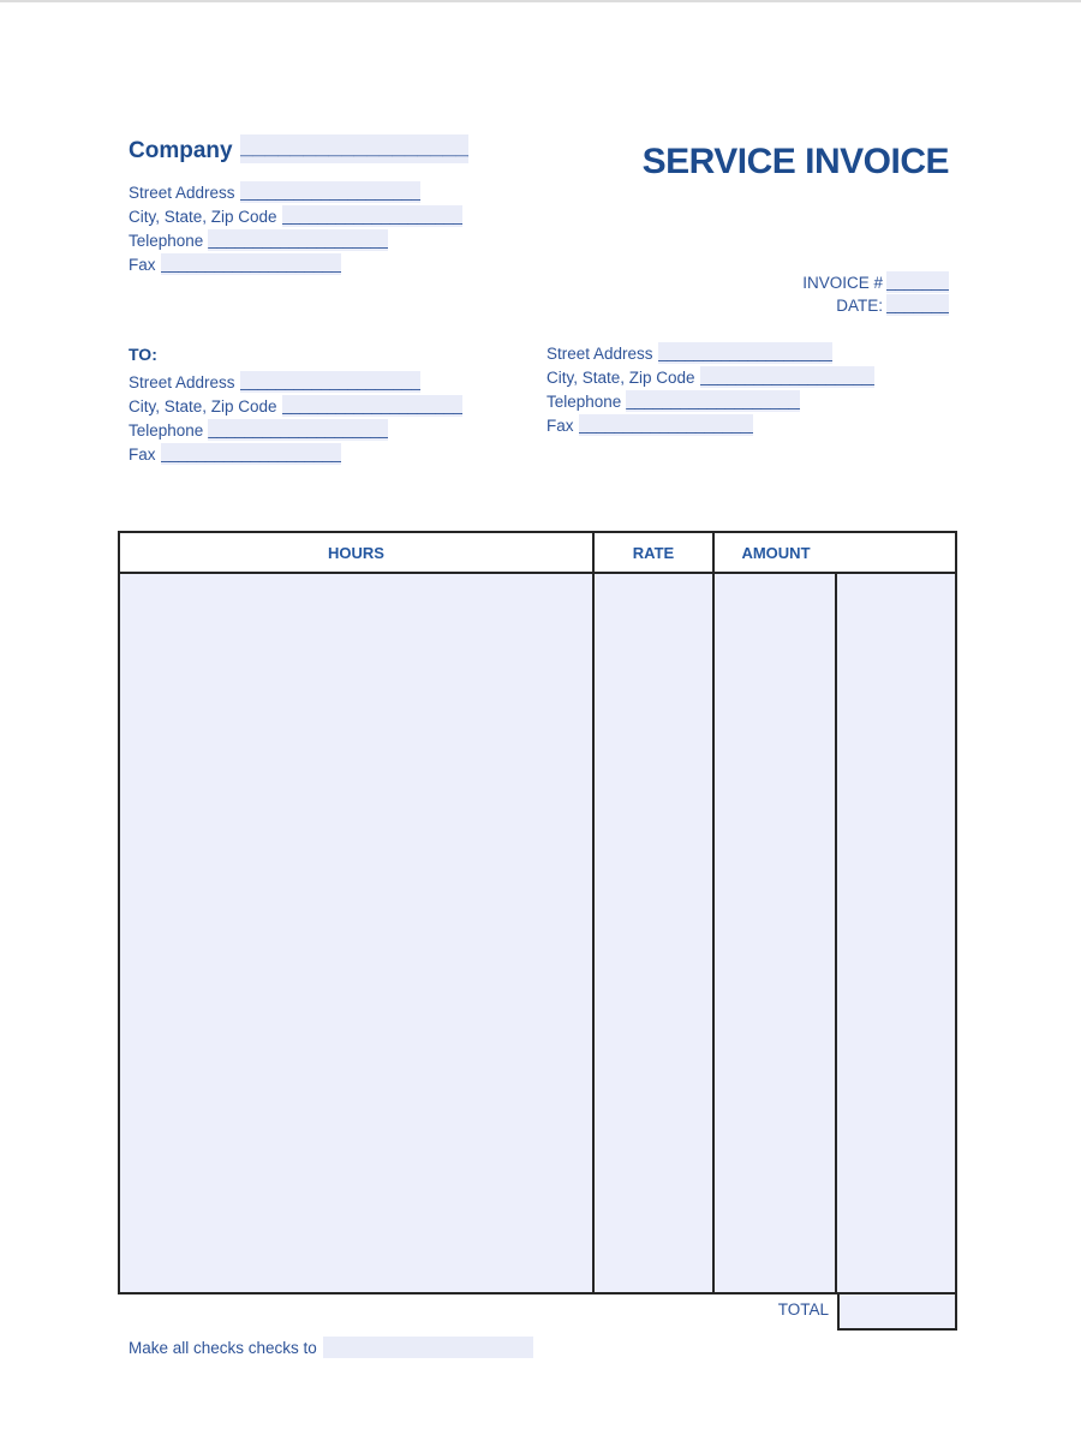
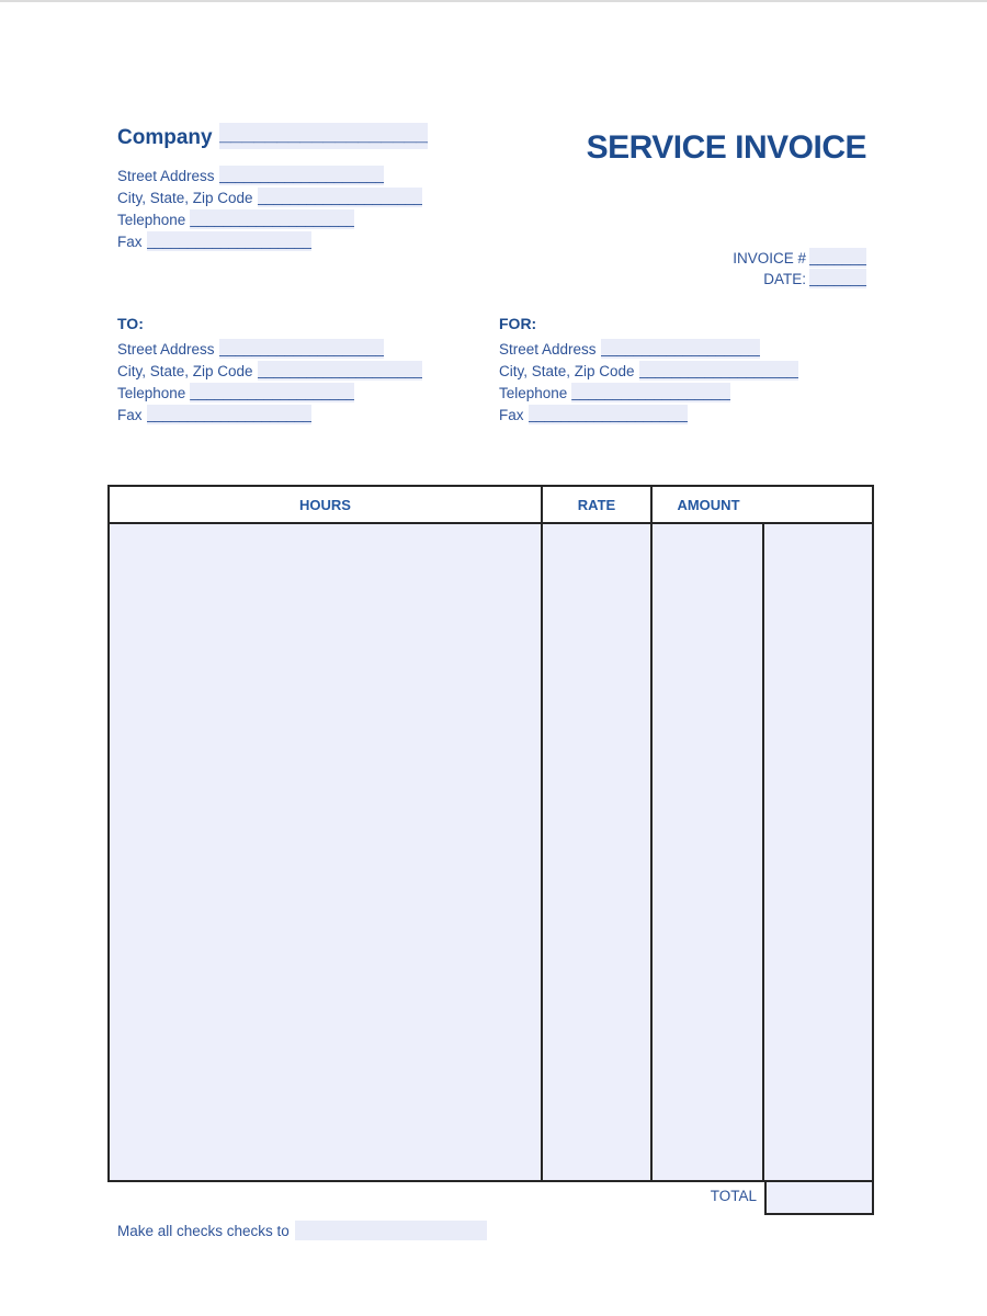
  Company __________________
  Street Address ____________________
  City, State, Zip Code ____________________
  Telephone ____________________
  Fax ____________________
  SERVICE INVOICE
  INVOICE # _______
  DATE: _______
  TO:
  Street Address ____________________
  City, State, Zip Code ____________________
  Telephone ____________________
  Fax ____________________
+ FOR:
  Street Address ___________________
  City, State, Zip Code ___________________
  Telephone ___________________
  Fax ___________________
  HOURS
  RATE
  AMOUNT
  TOTAL
  Make all checks checks to
